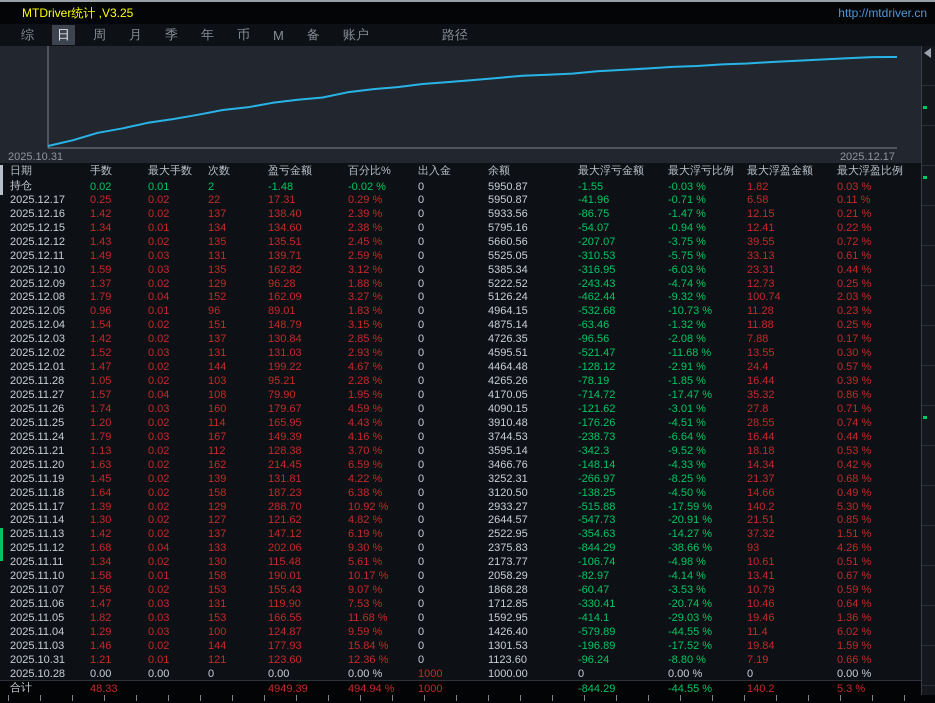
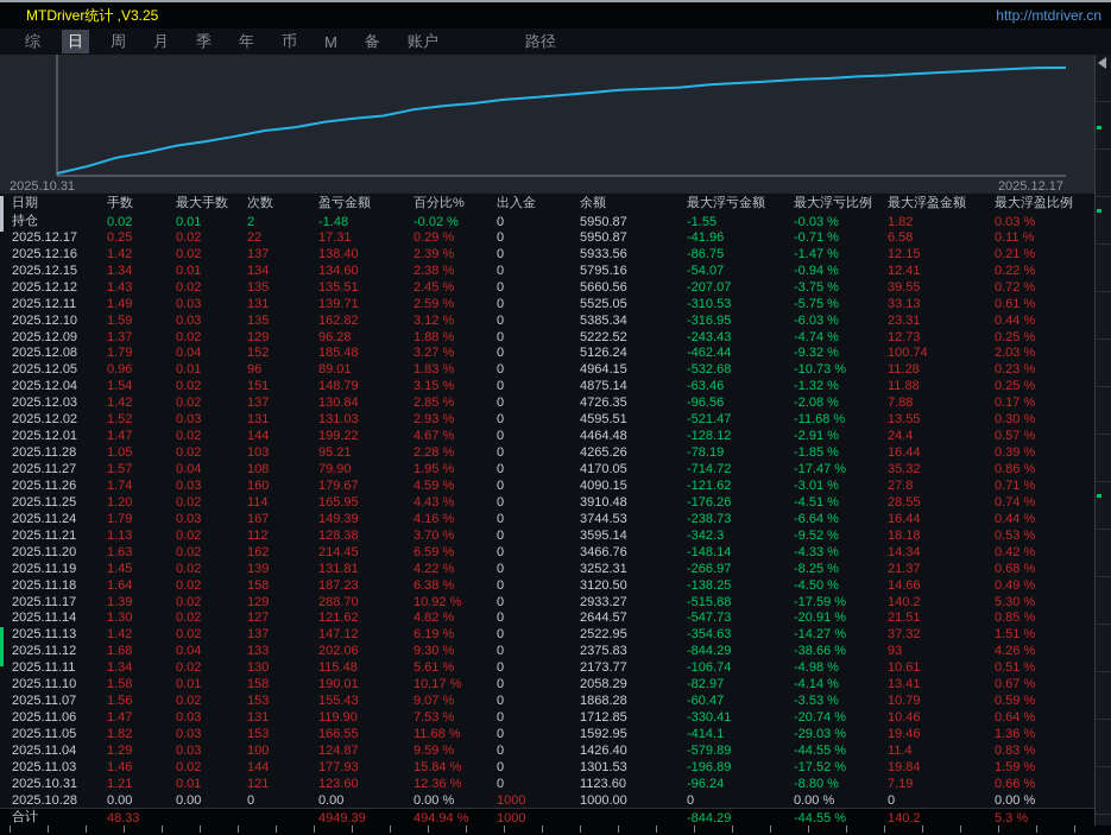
  MTDriver统计 ,V3.25
  http://mtdriver.cn
  综
  日
  周
  月
  季
  年
  币
  M
  备
  账户
  路径
  2025.10.31
  2025.12.17
  日期
  手数
  最大手数
  次数
  盈亏金额
  百分比%
  出入金
  余额
  最大浮亏金额
  最大浮亏比例
  最大浮盈金额
  最大浮盈比例
  持仓
  0.02
  0.01
  2
  -1.48
  -0.02 %
  0
  5950.87
  -1.55
  -0.03 %
  1.82
  0.03 %
  2025.12.17
  0.25
  0.02
  22
  17.31
  0.29 %
  0
  5950.87
  -41.96
  -0.71 %
  6.58
  0.11 %
  2025.12.16
  1.42
  0.02
  137
  138.40
  2.39 %
  0
  5933.56
  -86.75
  -1.47 %
  12.15
  0.21 %
  2025.12.15
  1.34
  0.01
  134
  134.60
  2.38 %
  0
  5795.16
  -54.07
  -0.94 %
  12.41
  0.22 %
  2025.12.12
  1.43
  0.02
  135
  135.51
  2.45 %
  0
  5660.56
  -207.07
  -3.75 %
  39.55
  0.72 %
  2025.12.11
  1.49
  0.03
  131
  139.71
  2.59 %
  0
  5525.05
  -310.53
  -5.75 %
  33.13
  0.61 %
  2025.12.10
  1.59
  0.03
  135
  162.82
  3.12 %
  0
  5385.34
  -316.95
  -6.03 %
  23.31
  0.44 %
  2025.12.09
  1.37
  0.02
  129
  96.28
  1.88 %
  0
  5222.52
  -243.43
  -4.74 %
  12.73
  0.25 %
  2025.12.08
  1.79
  0.04
  152
- 162.09
+ 185.48
  3.27 %
  0
  5126.24
  -462.44
  -9.32 %
  100.74
  2.03 %
  2025.12.05
  0.96
  0.01
  96
  89.01
  1.83 %
  0
  4964.15
  -532.68
  -10.73 %
  11.28
  0.23 %
  2025.12.04
  1.54
  0.02
  151
  148.79
  3.15 %
  0
  4875.14
  -63.46
  -1.32 %
  11.88
  0.25 %
  2025.12.03
  1.42
  0.02
  137
  130.84
  2.85 %
  0
  4726.35
  -96.56
  -2.08 %
  7.88
  0.17 %
  2025.12.02
  1.52
  0.03
  131
  131.03
  2.93 %
  0
  4595.51
  -521.47
  -11.68 %
  13.55
  0.30 %
  2025.12.01
  1.47
  0.02
  144
  199.22
  4.67 %
  0
  4464.48
  -128.12
  -2.91 %
  24.4
  0.57 %
  2025.11.28
  1.05
  0.02
  103
  95.21
  2.28 %
  0
  4265.26
  -78.19
  -1.85 %
  16.44
  0.39 %
  2025.11.27
  1.57
  0.04
  108
  79.90
  1.95 %
  0
  4170.05
  -714.72
  -17.47 %
  35.32
  0.86 %
  2025.11.26
  1.74
  0.03
  160
  179.67
  4.59 %
  0
  4090.15
  -121.62
  -3.01 %
  27.8
  0.71 %
  2025.11.25
  1.20
  0.02
  114
  165.95
  4.43 %
  0
  3910.48
  -176.26
  -4.51 %
  28.55
  0.74 %
  2025.11.24
  1.79
  0.03
  167
  149.39
  4.16 %
  0
  3744.53
  -238.73
  -6.64 %
  16.44
  0.44 %
  2025.11.21
  1.13
  0.02
  112
  128.38
  3.70 %
  0
  3595.14
  -342.3
  -9.52 %
  18.18
  0.53 %
  2025.11.20
  1.63
  0.02
  162
  214.45
  6.59 %
  0
  3466.76
  -148.14
  -4.33 %
  14.34
  0.42 %
  2025.11.19
  1.45
  0.02
  139
  131.81
  4.22 %
  0
  3252.31
  -266.97
  -8.25 %
  21.37
  0.68 %
  2025.11.18
  1.64
  0.02
  158
  187.23
  6.38 %
  0
  3120.50
  -138.25
  -4.50 %
  14.66
  0.49 %
  2025.11.17
  1.39
  0.02
  129
  288.70
  10.92 %
  0
  2933.27
  -515.88
  -17.59 %
  140.2
  5.30 %
  2025.11.14
  1.30
  0.02
  127
  121.62
  4.82 %
  0
  2644.57
  -547.73
  -20.91 %
  21.51
  0.85 %
  2025.11.13
  1.42
  0.02
  137
  147.12
  6.19 %
  0
  2522.95
  -354.63
  -14.27 %
  37.32
  1.51 %
  2025.11.12
  1.68
  0.04
  133
  202.06
  9.30 %
  0
  2375.83
  -844.29
  -38.66 %
  93
  4.26 %
  2025.11.11
  1.34
  0.02
  130
  115.48
  5.61 %
  0
  2173.77
  -106.74
  -4.98 %
  10.61
  0.51 %
  2025.11.10
  1.58
  0.01
  158
  190.01
  10.17 %
  0
  2058.29
  -82.97
  -4.14 %
  13.41
  0.67 %
  2025.11.07
  1.56
  0.02
  153
  155.43
  9.07 %
  0
  1868.28
  -60.47
  -3.53 %
  10.79
  0.59 %
  2025.11.06
  1.47
  0.03
  131
  119.90
  7.53 %
  0
  1712.85
  -330.41
  -20.74 %
  10.46
  0.64 %
  2025.11.05
  1.82
  0.03
  153
  166.55
  11.68 %
  0
  1592.95
  -414.1
  -29.03 %
  19.46
  1.36 %
  2025.11.04
  1.29
  0.03
  100
  124.87
  9.59 %
  0
  1426.40
  -579.89
  -44.55 %
  11.4
- 6.02 %
+ 0.83 %
  2025.11.03
  1.46
  0.02
  144
  177.93
  15.84 %
  0
  1301.53
  -196.89
  -17.52 %
  19.84
  1.59 %
  2025.10.31
  1.21
  0.01
  121
  123.60
  12.36 %
  0
  1123.60
  -96.24
  -8.80 %
  7.19
  0.66 %
  2025.10.28
  0.00
  0.00
  0
  0.00
  0.00 %
  1000
  1000.00
  0
  0.00 %
  0
  0.00 %
  合计
  48.33
  4949.39
  494.94 %
  1000
  -844.29
  -44.55 %
  140.2
  5.3 %
